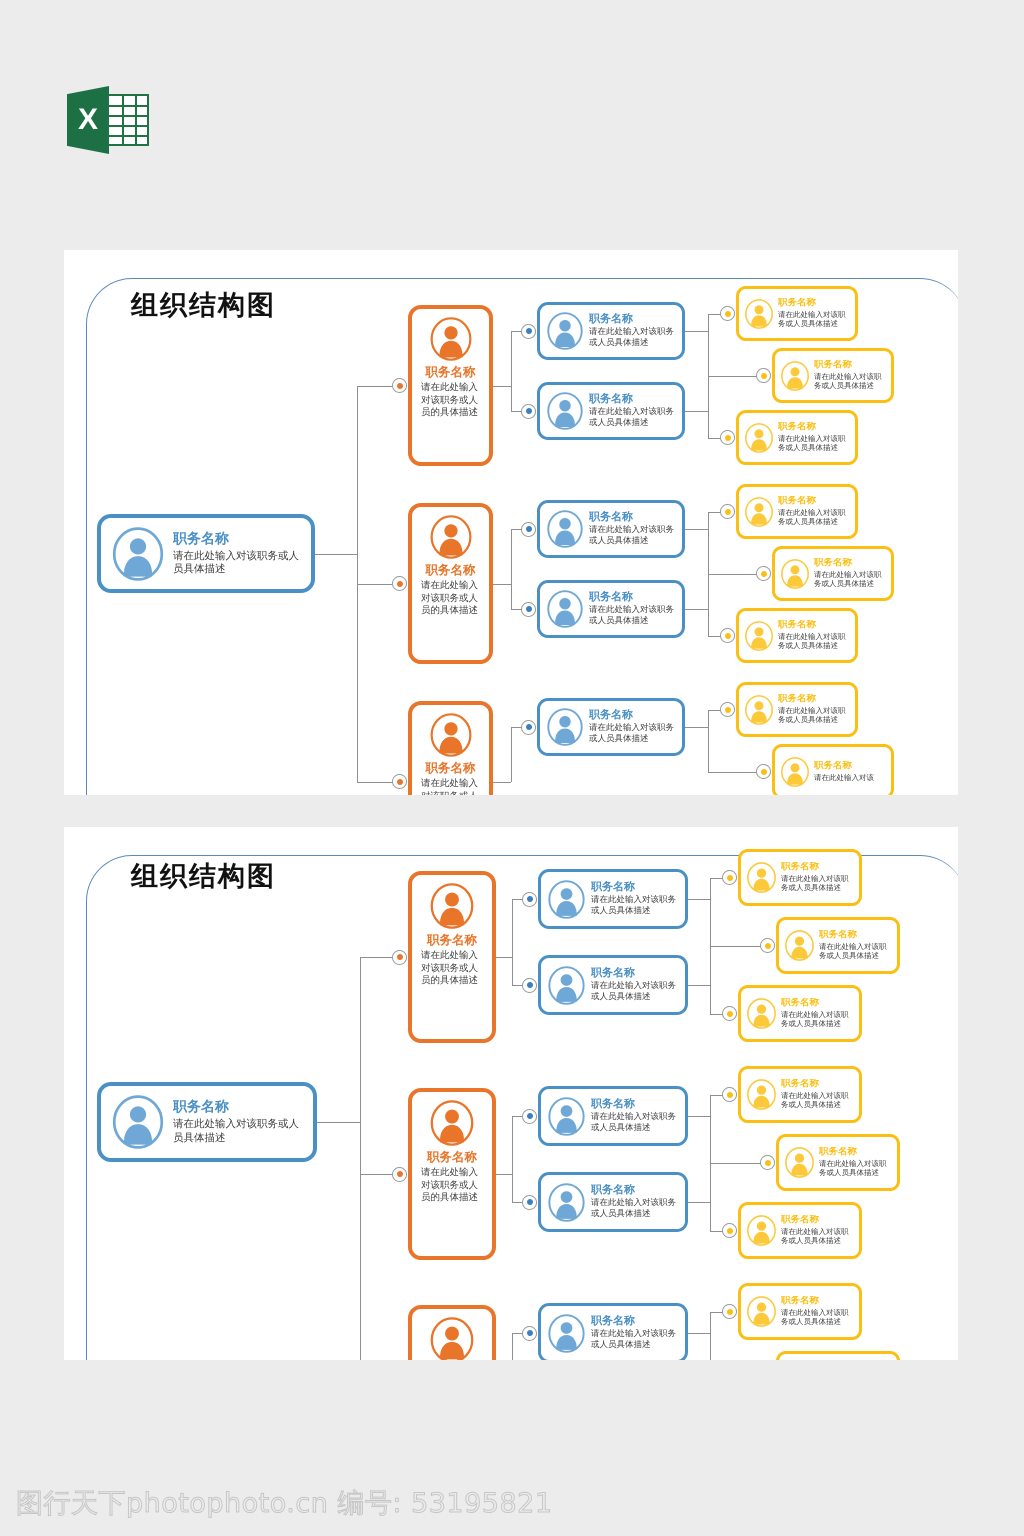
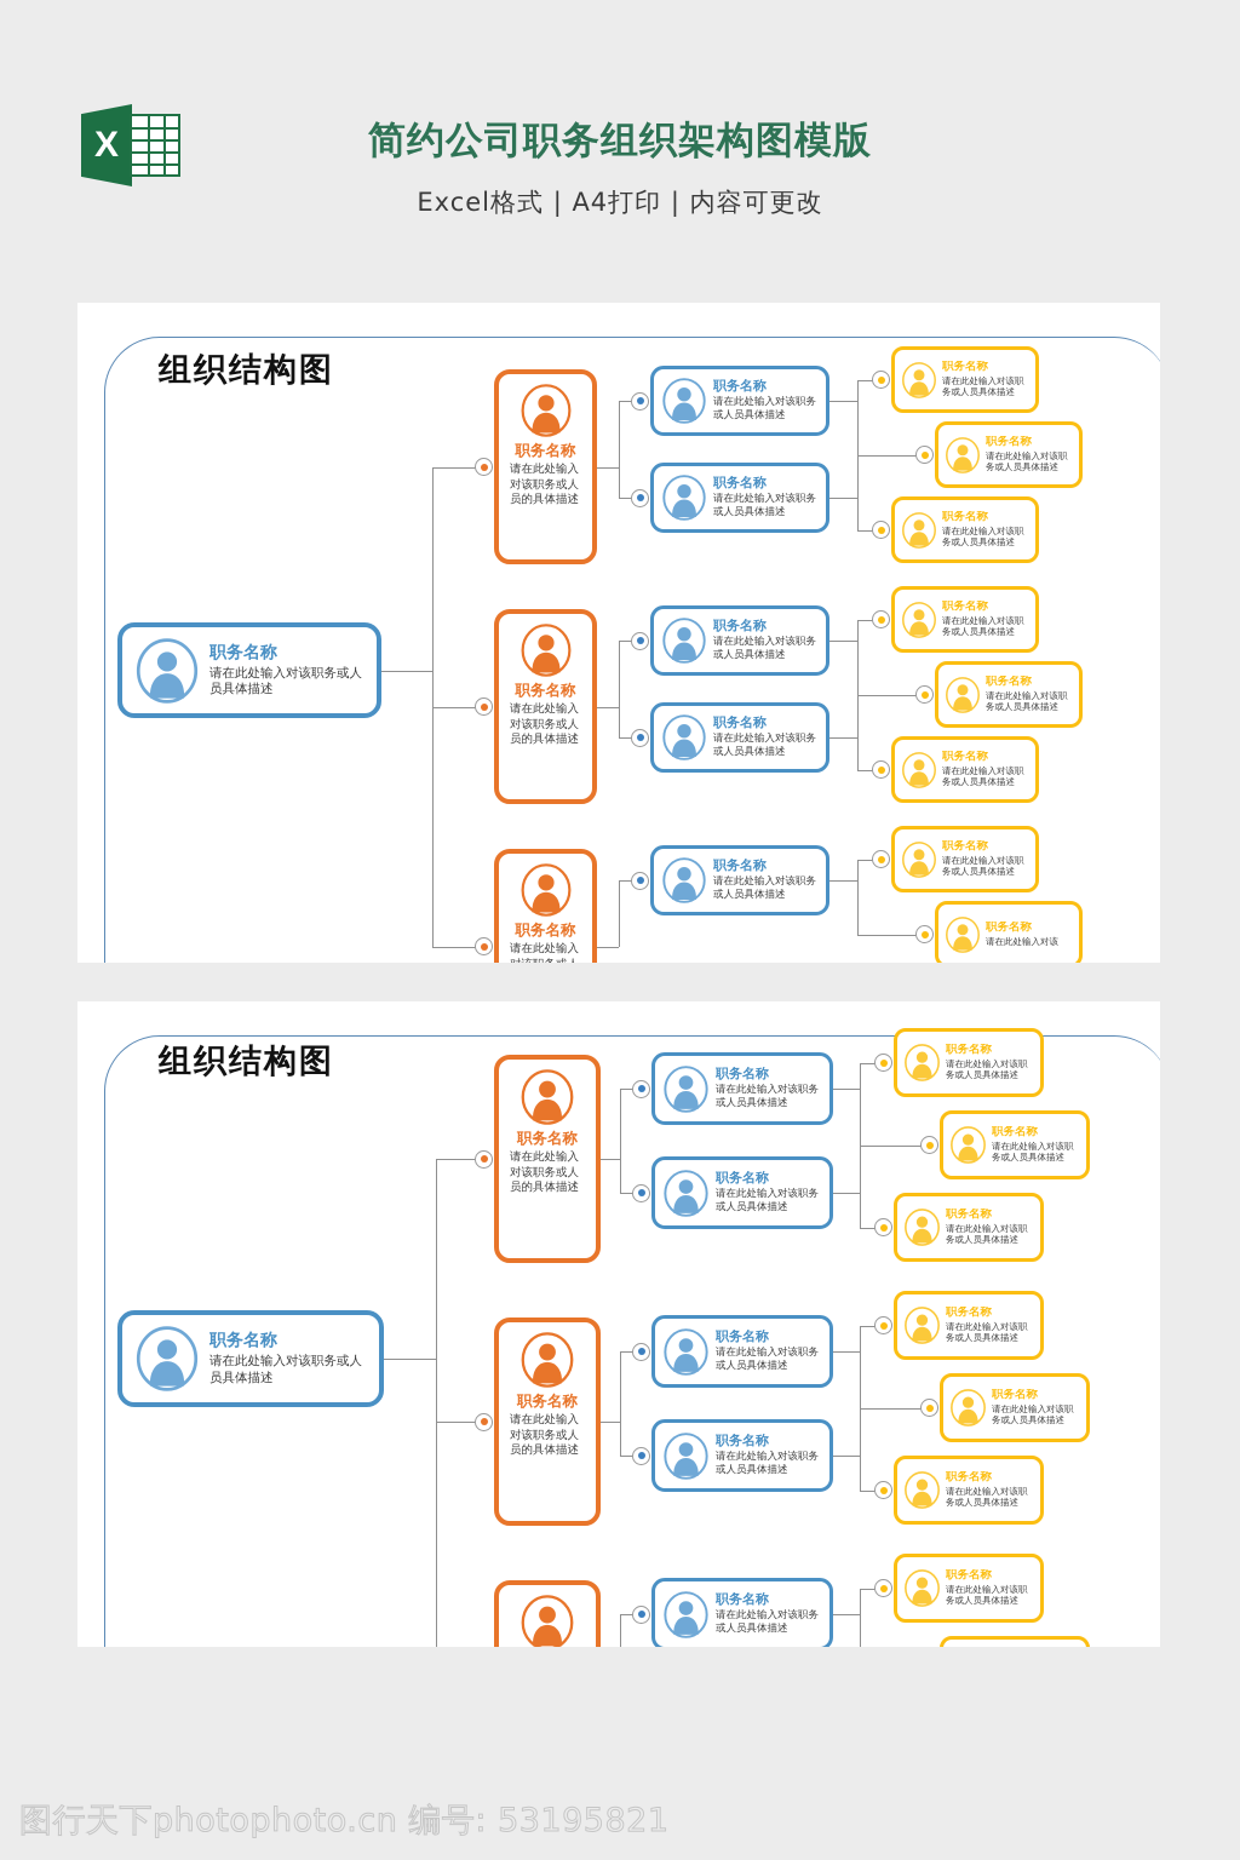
  X
+ 简约公司职务组织架构图模版
+ Excel格式 | A4打印 | 内容可更改
  组织结构图
  职务名称
  请在此处输入对该职务或人员具体描述
  职务名称
  请在此处输入对该职务或人员的具体描述
  职务名称
  请在此处输入对该职务或人员具体描述
  职务名称
  请在此处输入对该职务或人员具体描述
  职务名称
  请在此处输入对该职务或人员具体描述
  职务名称
  请在此处输入对该职务或人员具体描述
  职务名称
  请在此处输入对该职务或人员具体描述
  职务名称
  请在此处输入对该职务或人员的具体描述
  职务名称
  请在此处输入对该职务或人员具体描述
  职务名称
  请在此处输入对该职务或人员具体描述
  职务名称
  请在此处输入对该职务或人员具体描述
  职务名称
  请在此处输入对该职务或人员具体描述
  职务名称
  请在此处输入对该职务或人员具体描述
  职务名称
  职务名称
  请在此处输入对该职务或人员具体描述
  职务名称
  请在此处输入对该职务或人员具体描述
  职务名称
  请在此处输入对该
  组织结构图
  职务名称
  请在此处输入对该职务或人员具体描述
  职务名称
  请在此处输入对该职务或人员的具体描述
  职务名称
  请在此处输入对该职务或人员具体描述
  职务名称
  请在此处输入对该职务或人员具体描述
  职务名称
  请在此处输入对该职务或人员具体描述
  职务名称
  请在此处输入对该职务或人员具体描述
  职务名称
  请在此处输入对该职务或人员具体描述
  职务名称
  请在此处输入对该职务或人员的具体描述
  职务名称
  请在此处输入对该职务或人员具体描述
  职务名称
  请在此处输入对该职务或人员具体描述
  职务名称
  请在此处输入对该职务或人员具体描述
  职务名称
  请在此处输入对该职务或人员具体描述
  职务名称
  请在此处输入对该职务或人员具体描述
  职务名称
  请在此处输入对该职务或人员具体描述
  职务名称
  请在此处输入对该职务或人员具体描述
  图行天下photophoto.cn 编号: 53195821
